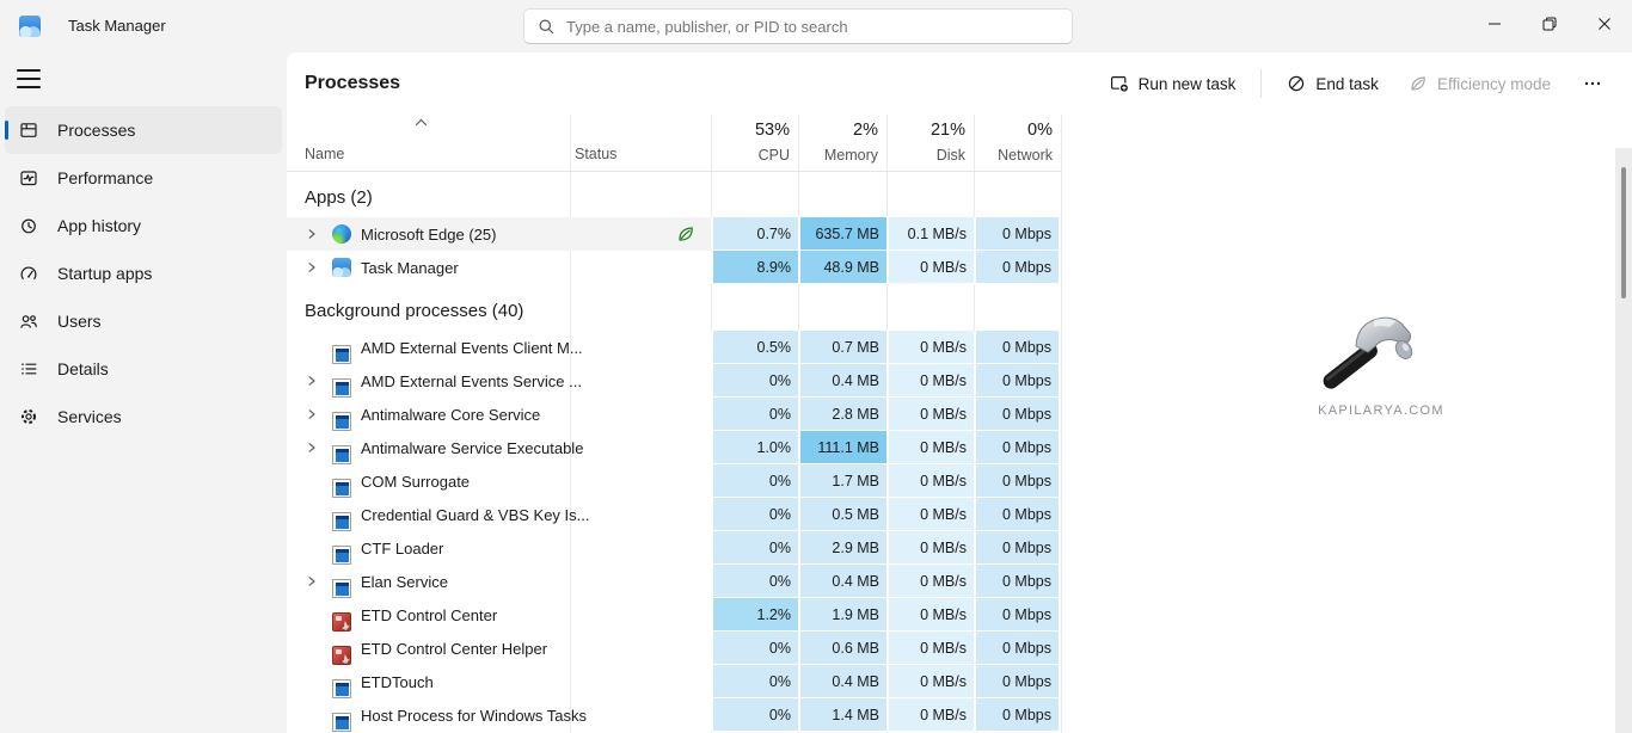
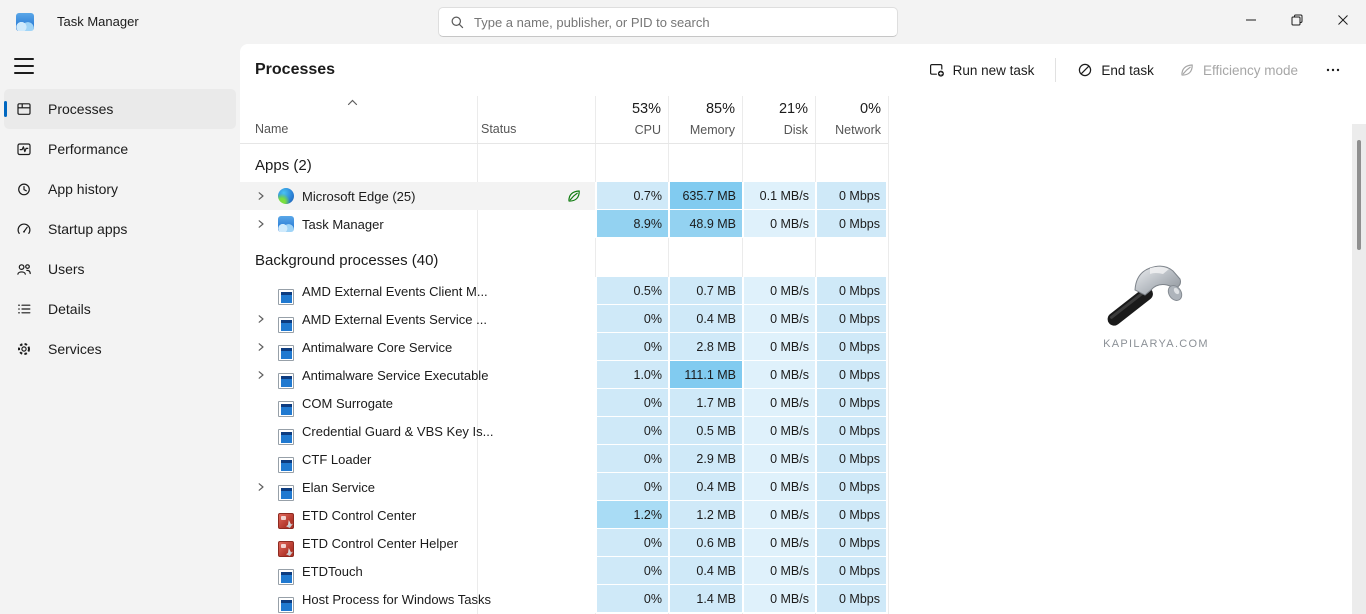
  Task Manager
  Type a name, publisher, or PID to search
  Processes
  Performance
  App history
  Startup apps
  Users
  Details
  Services
  Processes
  Run new task
  End task
  Efficiency mode
  Name
  Status
  53%
  CPU
- 2%
+ 85%
  Memory
  21%
  Disk
  0%
  Network
  Apps (2)
  Microsoft Edge (25)
  0.7%
  635.7 MB
  0.1 MB/s
  0 Mbps
  Task Manager
  8.9%
  48.9 MB
  0 MB/s
  0 Mbps
  Background processes (40)
  AMD External Events Client M...
  0.5%
  0.7 MB
  0 MB/s
  0 Mbps
  AMD External Events Service ...
  0%
  0.4 MB
  0 MB/s
  0 Mbps
  Antimalware Core Service
  0%
  2.8 MB
  0 MB/s
  0 Mbps
  Antimalware Service Executable
  1.0%
  111.1 MB
  0 MB/s
  0 Mbps
  COM Surrogate
  0%
  1.7 MB
  0 MB/s
  0 Mbps
  Credential Guard & VBS Key Is...
  0%
  0.5 MB
  0 MB/s
  0 Mbps
  CTF Loader
  0%
  2.9 MB
  0 MB/s
  0 Mbps
  Elan Service
  0%
  0.4 MB
  0 MB/s
  0 Mbps
  ETD Control Center
  1.2%
- 1.9 MB
+ 1.2 MB
  0 MB/s
  0 Mbps
  ETD Control Center Helper
  0%
  0.6 MB
  0 MB/s
  0 Mbps
  ETDTouch
  0%
  0.4 MB
  0 MB/s
  0 Mbps
  Host Process for Windows Tasks
  0%
  1.4 MB
  0 MB/s
  0 Mbps
  KAPILARYA.COM
